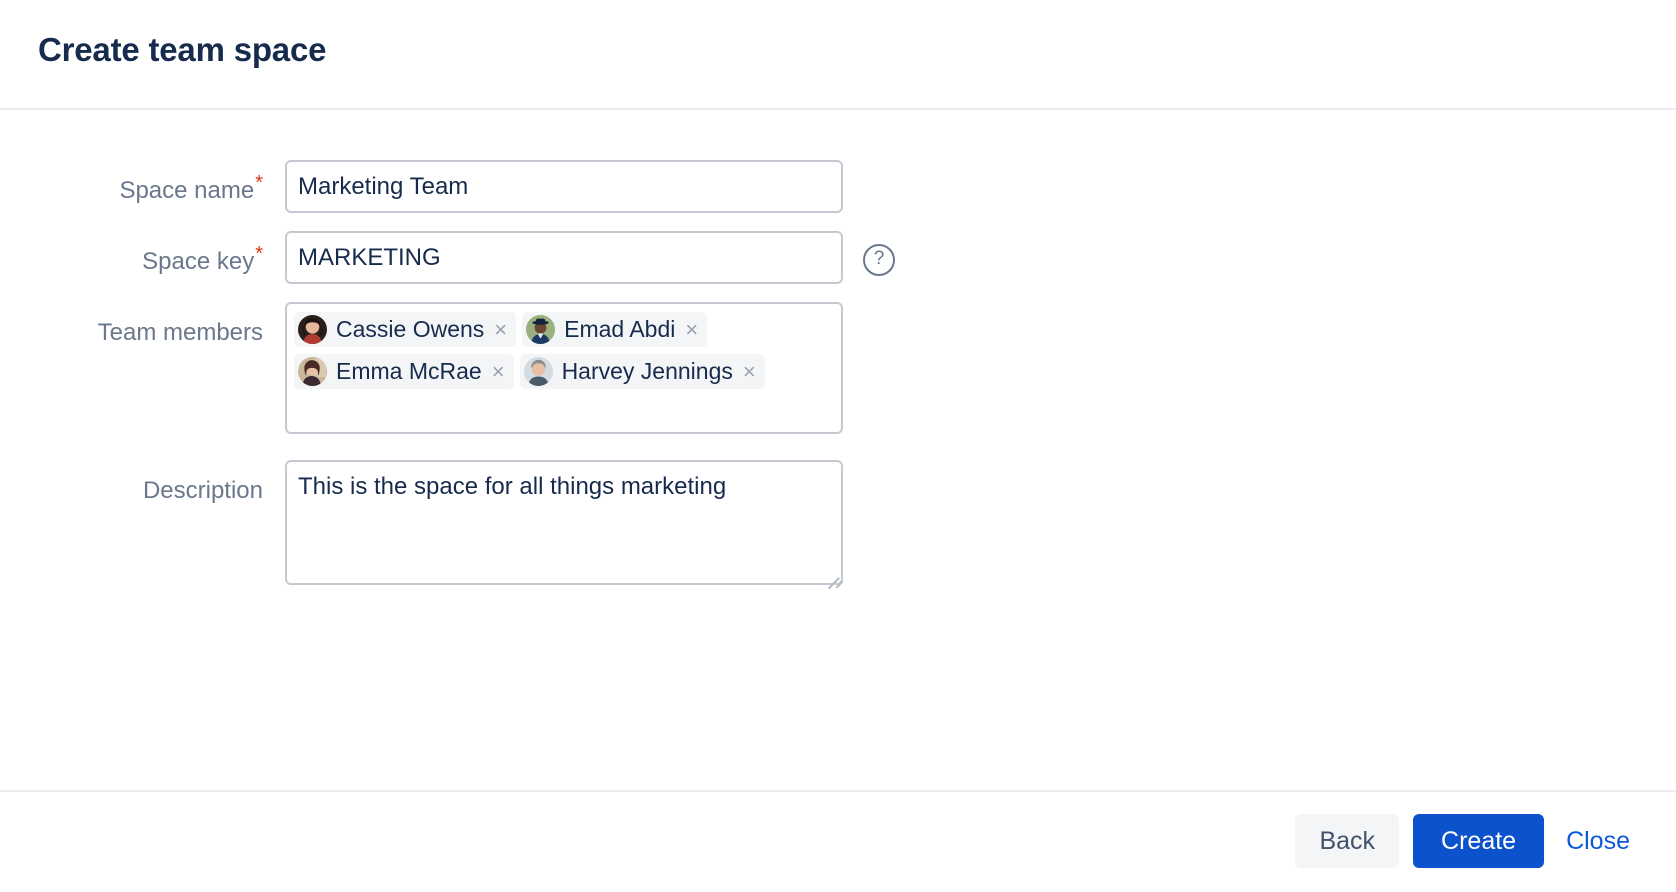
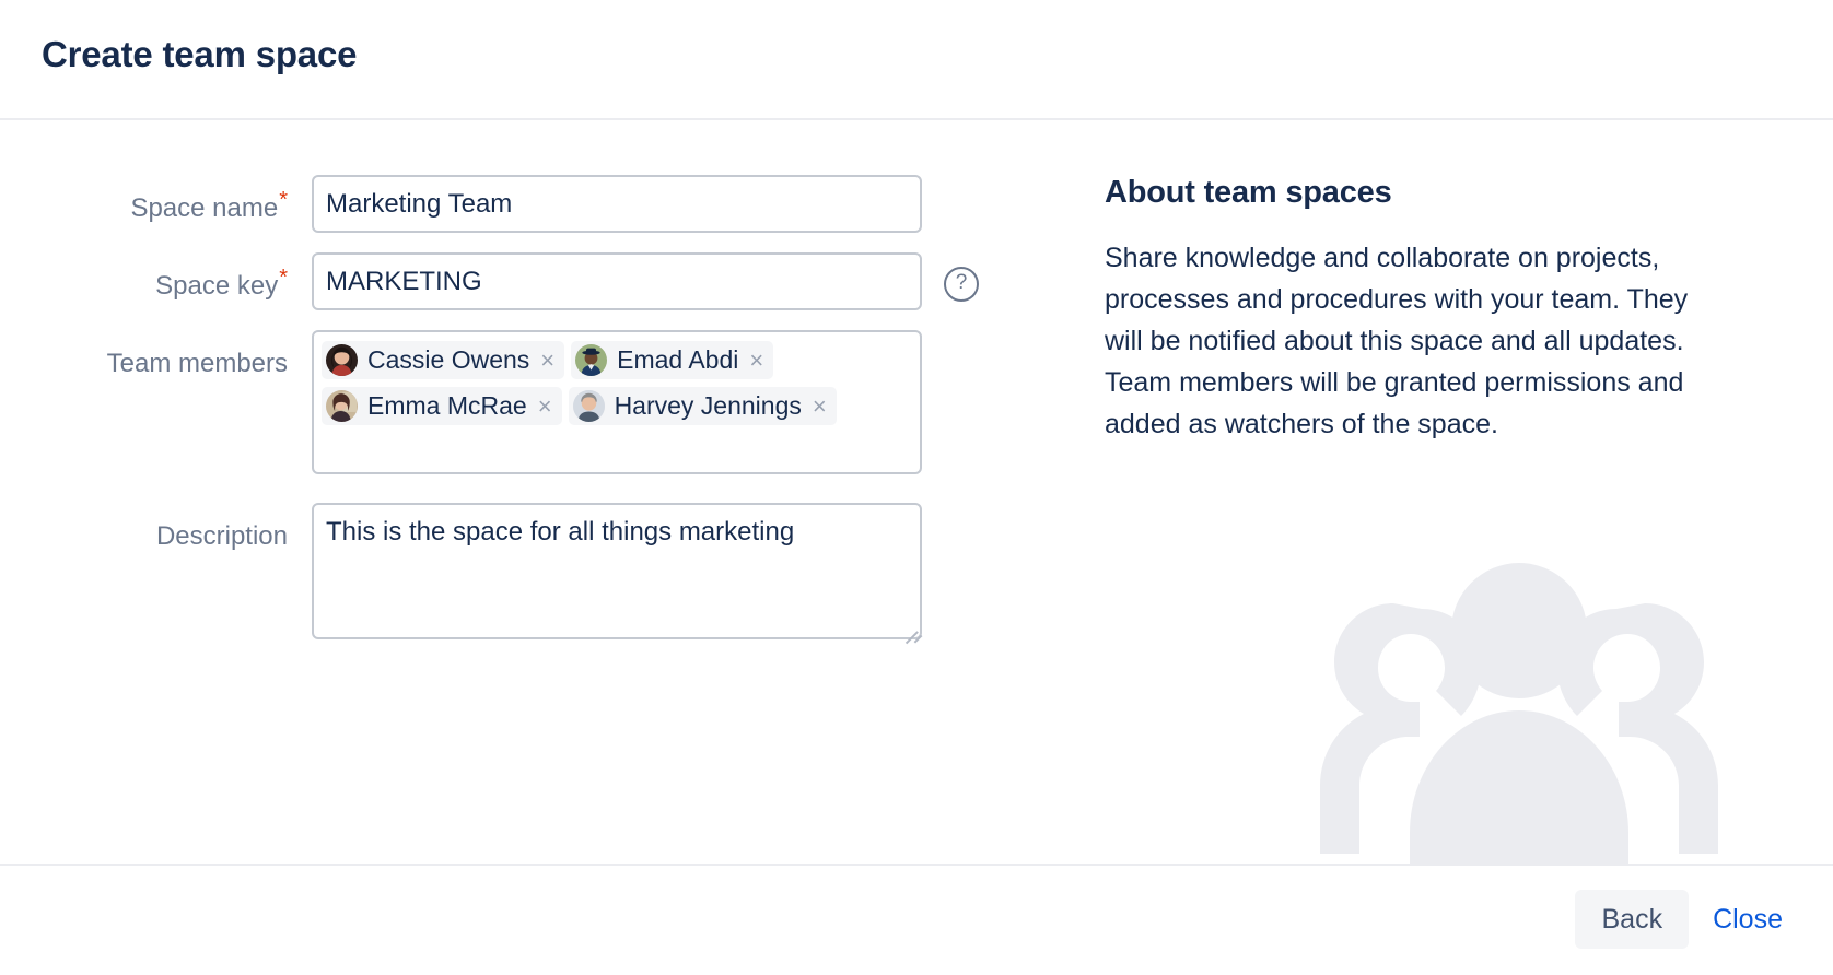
  Create team space
  Space name*
  Marketing Team
  Space key*
  MARKETING
  ?
  Team members
  Cassie Owens
  ×
  Emad Abdi
  ×
  Emma McRae
  ×
  Harvey Jennings
  ×
  Description
  This is the space for all things marketing
+ About team spaces
+ Share knowledge and collaborate on projects, processes and procedures with your team. They will be notified about this space and all updates. Team members will be granted permissions and added as watchers of the space.
  Back
- Create
  Close
